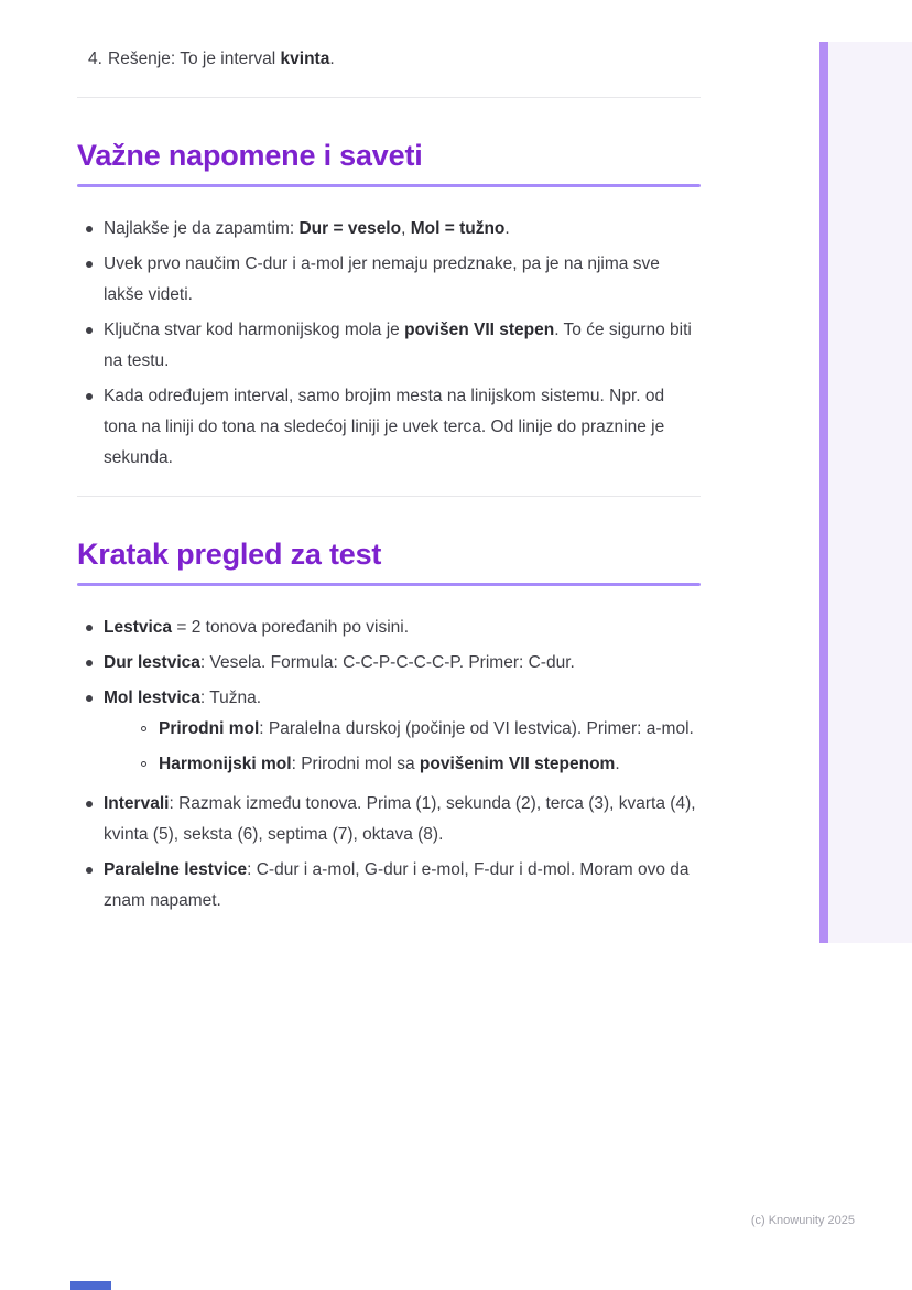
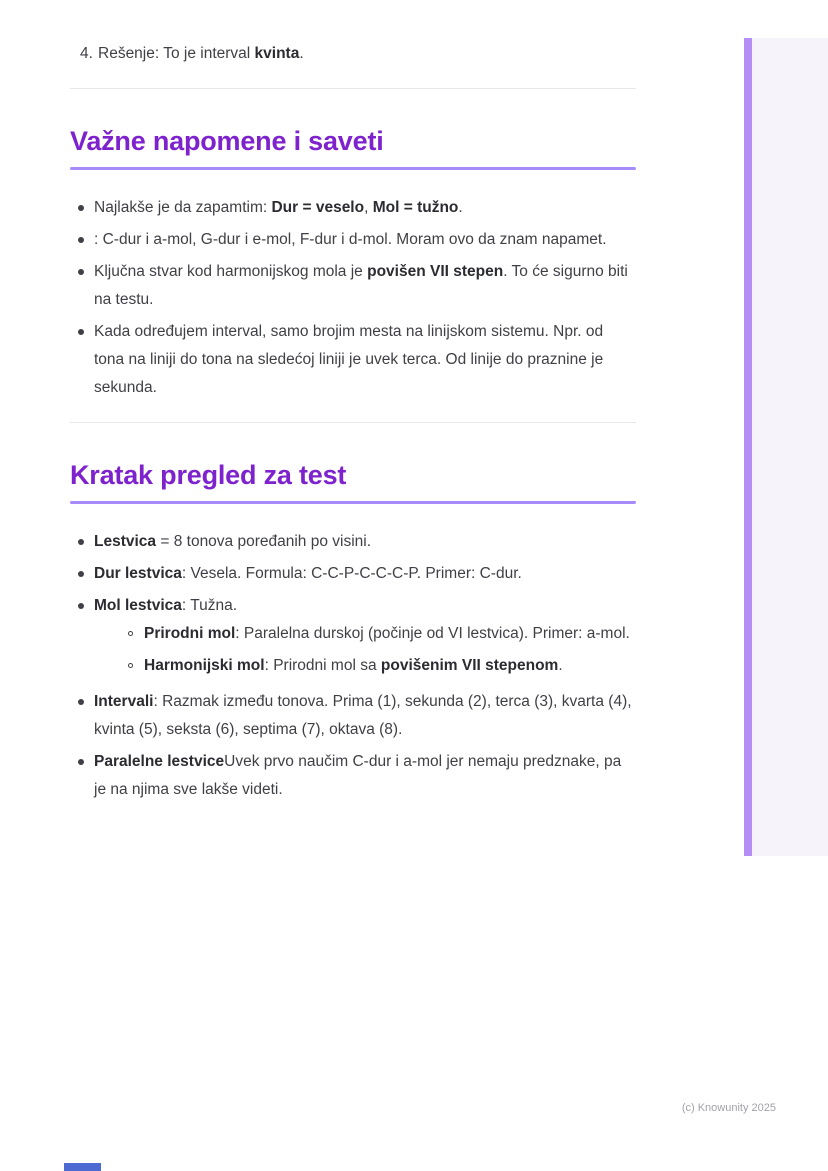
  4.
  Rešenje: To je interval kvinta.
  Važne napomene i saveti
  Najlakše je da zapamtim: Dur = veselo, Mol = tužno.
- Uvek prvo naučim C-dur i a-mol jer nemaju predznake, pa je na njima sve lakše videti.
+ : C-dur i a-mol, G-dur i e-mol, F-dur i d-mol. Moram ovo da znam napamet.
  Ključna stvar kod harmonijskog mola je povišen VII stepen. To će sigurno biti na testu.
  Kada određujem interval, samo brojim mesta na linijskom sistemu. Npr. od tona na liniji do tona na sledećoj liniji je uvek terca. Od linije do praznine je sekunda.
  Kratak pregled za test
- Lestvica = 2 tonova poređanih po visini.
+ Lestvica = 8 tonova poređanih po visini.
  Dur lestvica: Vesela. Formula: C-C-P-C-C-C-P. Primer: C-dur.
  Mol lestvica: Tužna.
  Prirodni mol: Paralelna durskoj (počinje od VI lestvica). Primer: a-mol.
  Harmonijski mol: Prirodni mol sa povišenim VII stepenom.
  Intervali: Razmak između tonova. Prima (1), sekunda (2), terca (3), kvarta (4), kvinta (5), seksta (6), septima (7), oktava (8).
- Paralelne lestvice: C-dur i a-mol, G-dur i e-mol, F-dur i d-mol. Moram ovo da znam napamet.
+ Paralelne lestviceUvek prvo naučim C-dur i a-mol jer nemaju predznake, pa je na njima sve lakše videti.
  (c) Knowunity 2025
